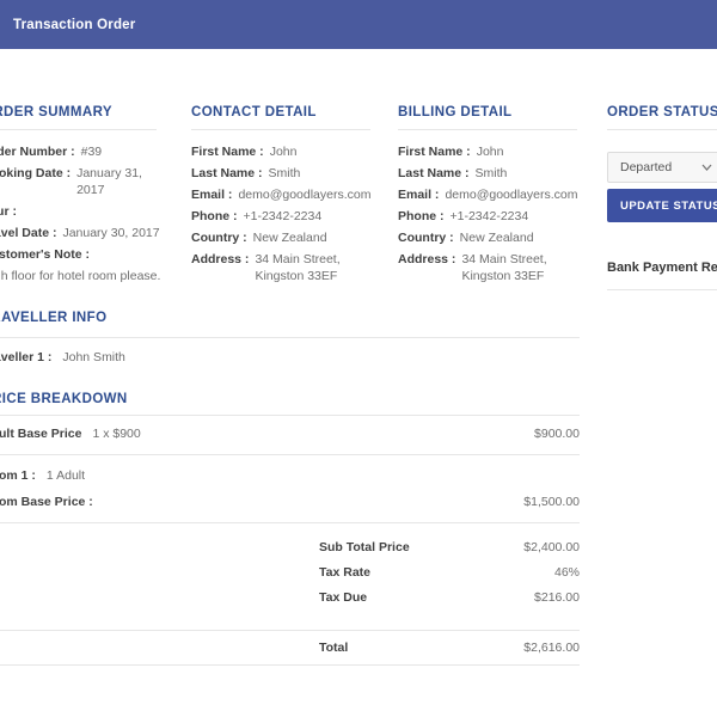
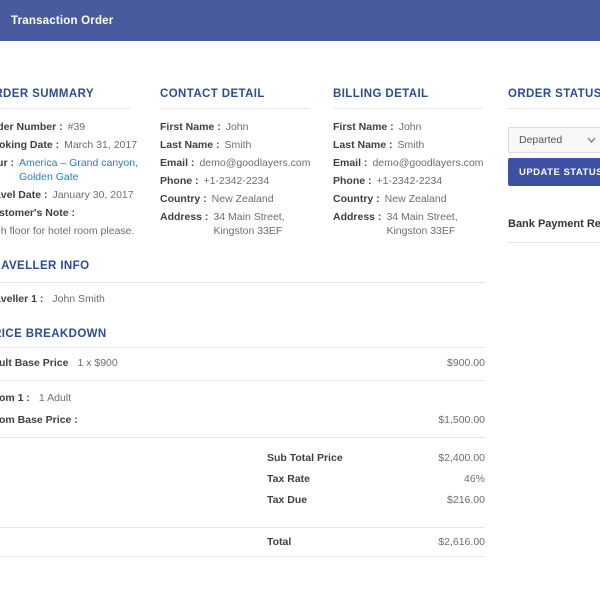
  Transaction Order
  DER SUMMARY
  CONTACT DETAIL
  BILLING DETAIL
  ORDER STATUS
  der Number :
  #39
  oking Date :
- January 31, 2017
+ March 31, 2017
+ America – Grand canyon, Golden Gate
  vel Date :
  January 30, 2017
  stomer's Note :
  h floor for hotel room please.
  First Name :
  John
  Last Name :
  Smith
  Email :
  demo@goodlayers.com
  Phone :
  +1-2342-2234
  Country :
  New Zealand
  Address :
  34 Main Street, Kingston 33EF
  First Name :
  John
  Last Name :
  Smith
  Email :
  demo@goodlayers.com
  Phone :
  +1-2342-2234
  Country :
  New Zealand
  Address :
  34 Main Street, Kingston 33EF
  Departed
  UPDATE STATU
  Bank Payment Re
  AVELLER INFO
  veller 1 :
  John Smith
  ICE BREAKDOWN
  ult Base Price
  1 x $900
  $900.00
  1 Adult
  om Base Price :
  $1,500.00
  Sub Total Price
  $2,400.00
  Tax Rate
  46%
  Tax Due
  $216.00
  Total
  $2,616.00
